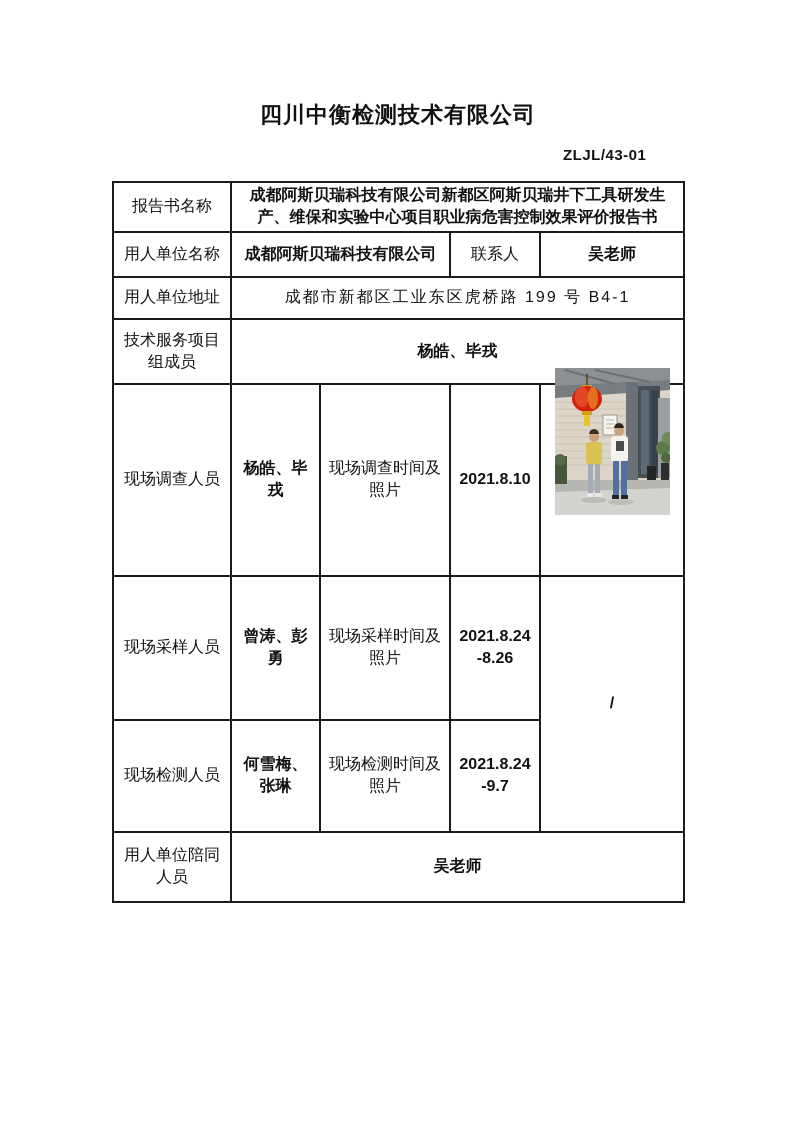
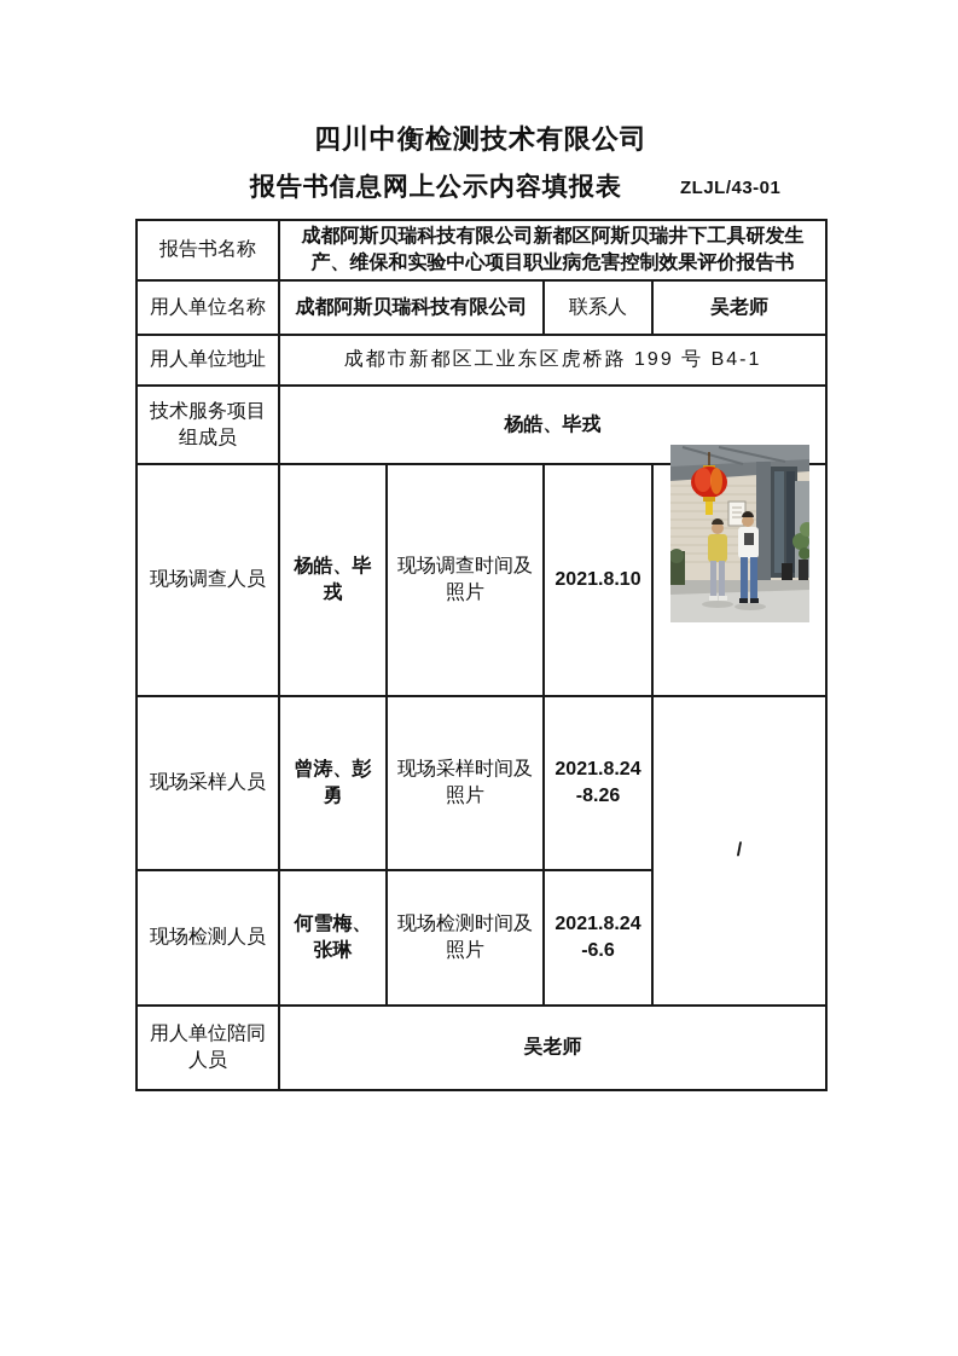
  四川中衡检测技术有限公司
+ 报告书信息网上公示内容填报表
  ZLJL/43-01
  报告书名称	成都阿斯贝瑞科技有限公司新都区阿斯贝瑞井下工具研发生产、维保和实验中心项目职业病危害控制效果评价报告书
  用人单位名称	成都阿斯贝瑞科技有限公司	联系人	吴老师
  用人单位地址	成都市新都区工业东区虎桥路 199 号 B4-1
  技术服务项目组成员	杨皓、毕戎
  现场调查人员	杨皓、毕戎	现场调查时间及照片	2021.8.10
  现场采样人员	曾涛、彭勇	现场采样时间及照片	2021.8.24 -8.26	/
- 现场检测人员	何雪梅、张琳	现场检测时间及照片	2021.8.24 -9.7
+ 现场检测人员	何雪梅、张琳	现场检测时间及照片	2021.8.24 -6.6
  用人单位陪同人员	吴老师
